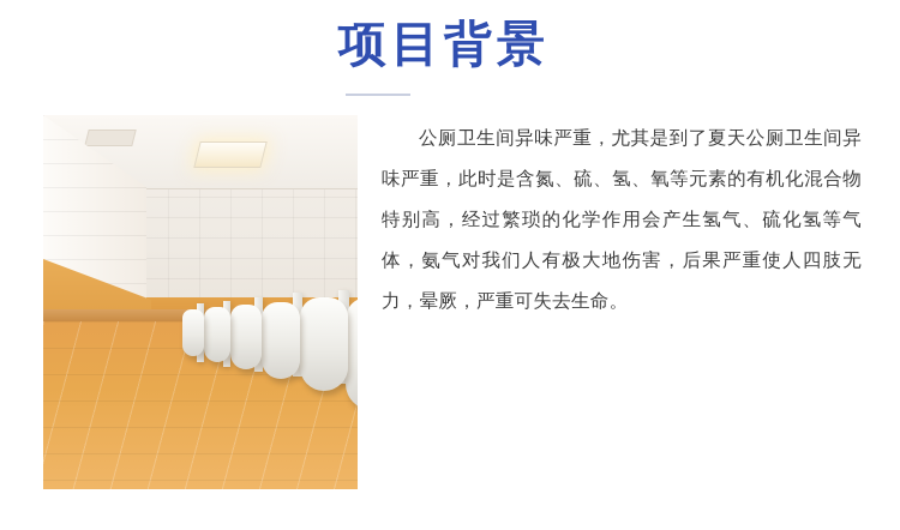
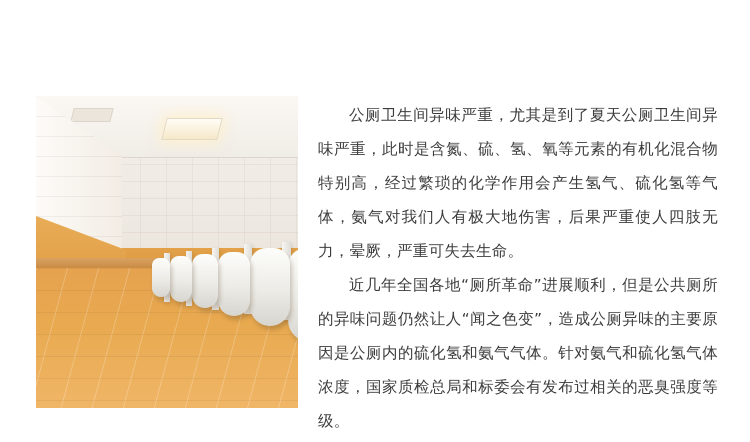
- 项目背景
  公厕卫生间异味严重，尤其是到了夏天公厕卫生间异味严重，此时是含氮、硫、氢、氧等元素的有机化混合物特别高，经过繁琐的化学作用会产生氢气、硫化氢等气体，氨气对我们人有极大地伤害，后果严重使人四肢无力，晕厥，严重可失去生命。
+ 近几年全国各地“厕所革命”进展顺利，但是公共厕所的异味问题仍然让人“闻之色变”，造成公厕异味的主要原因是公厕内的硫化氢和氨气气体。针对氨气和硫化氢气体浓度，国家质检总局和标委会有发布过相关的恶臭强度等级。
